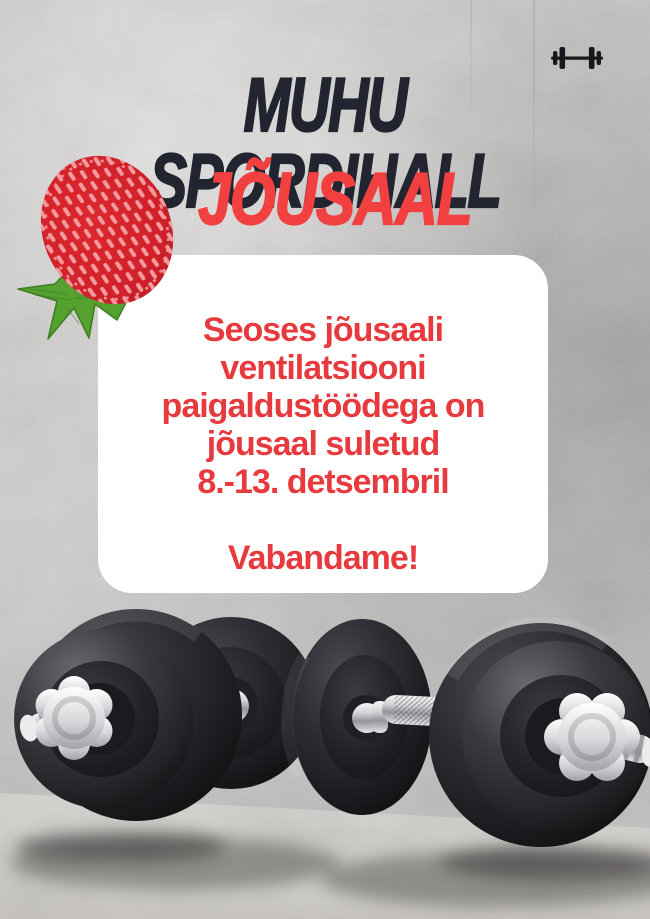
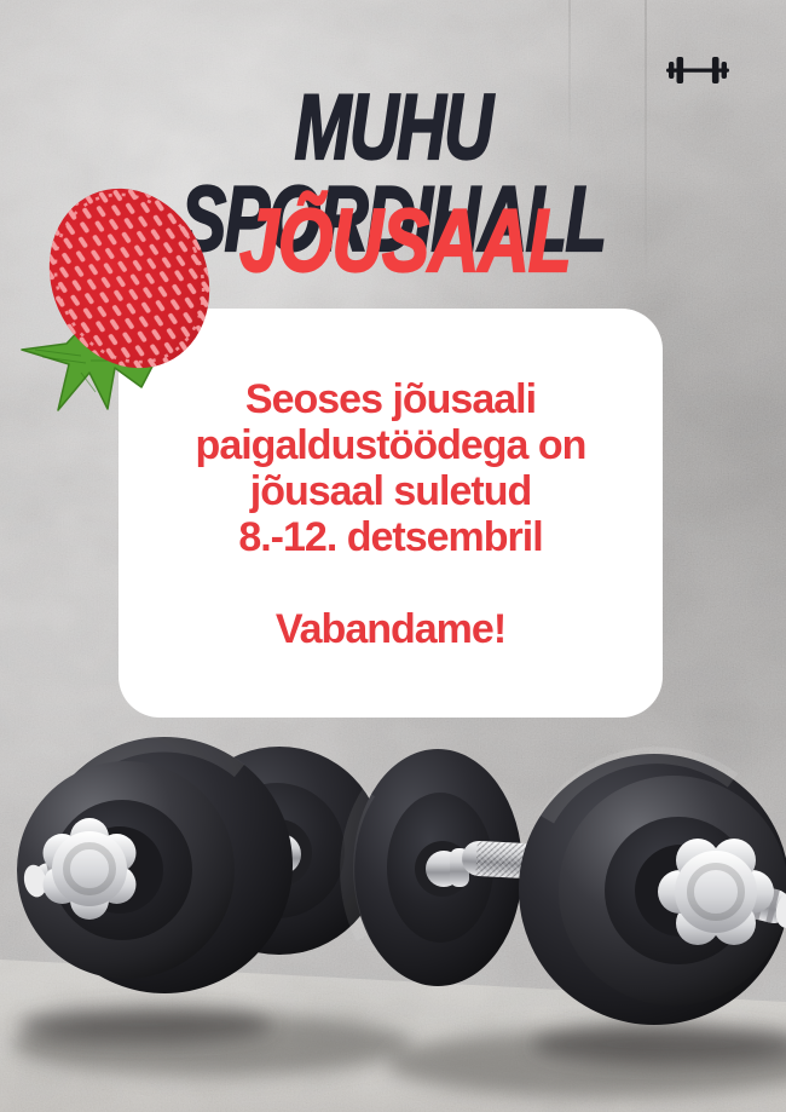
  MUHU SPORDIHALL
  JÕUSAAL
  Seoses jõusaali
- ventilatsiooni
  paigaldustöödega on
  jõusaal suletud
- 8.-13. detsembril
+ 8.-12. detsembril
  Vabandame!
